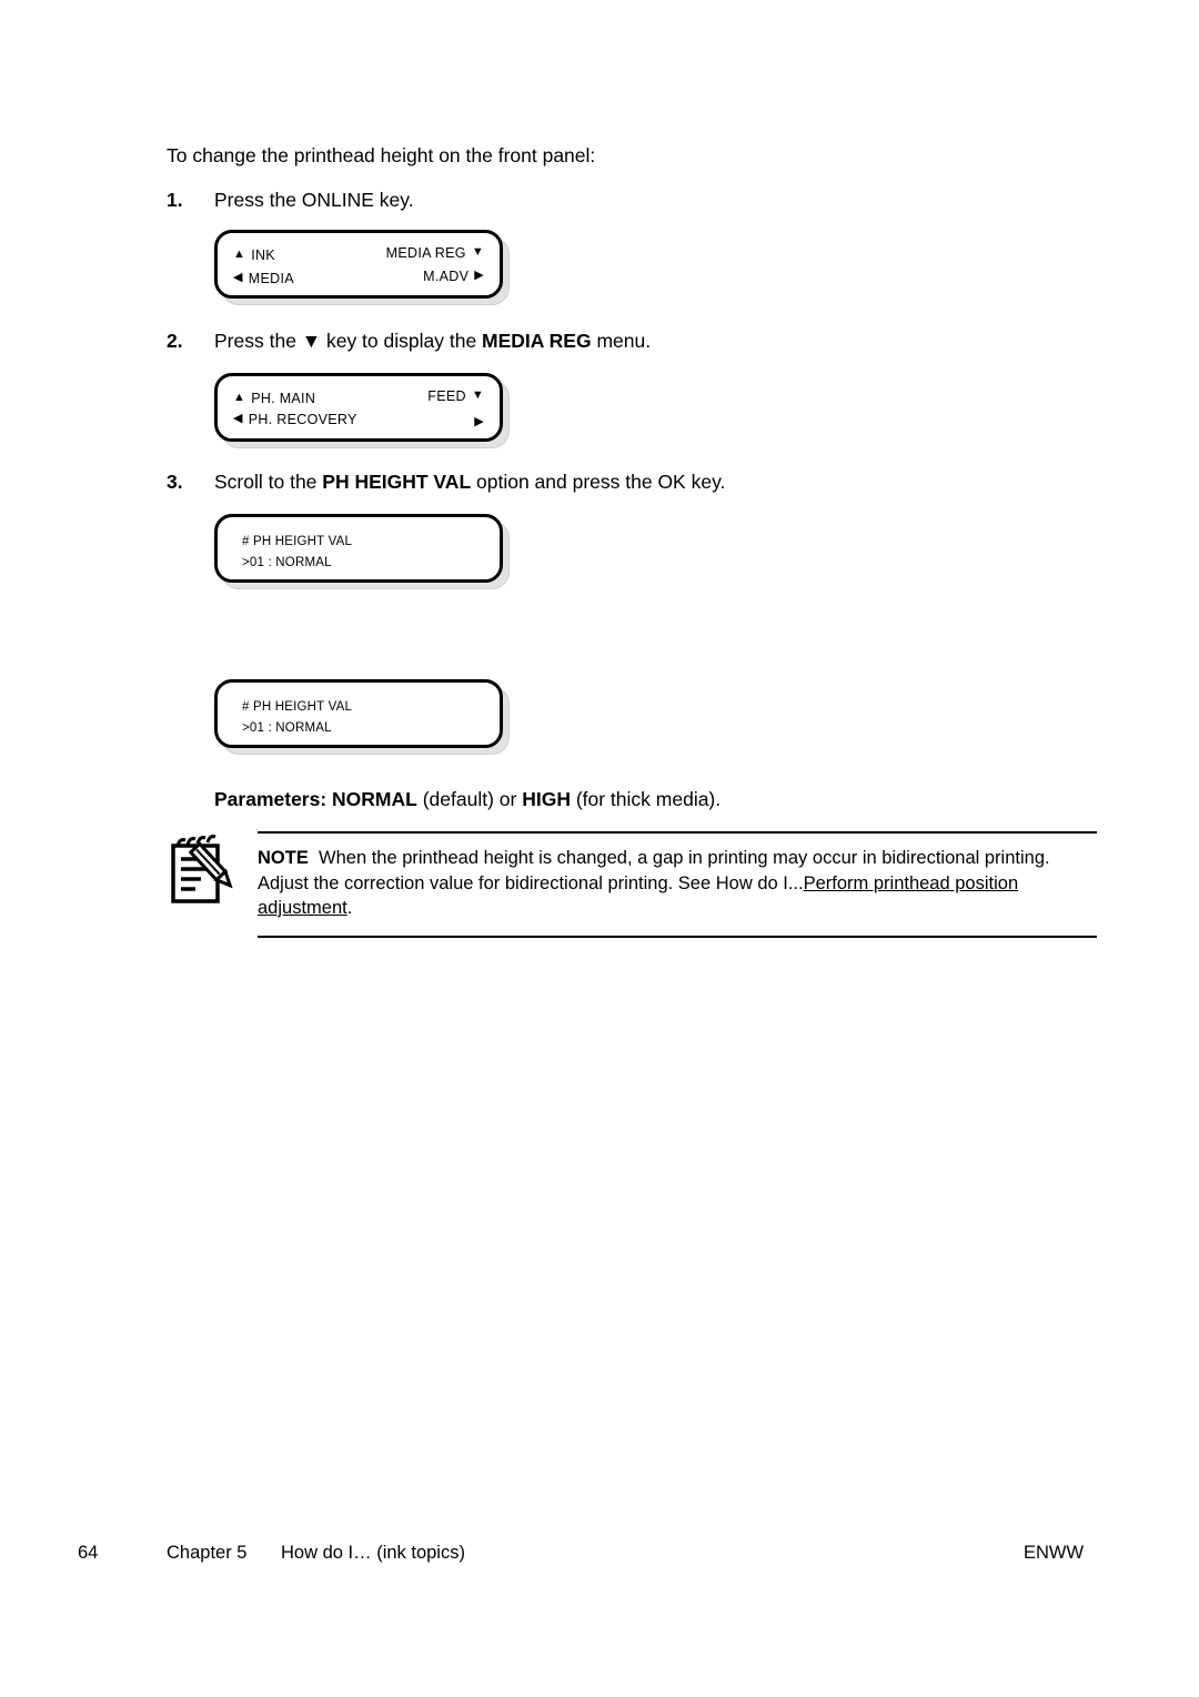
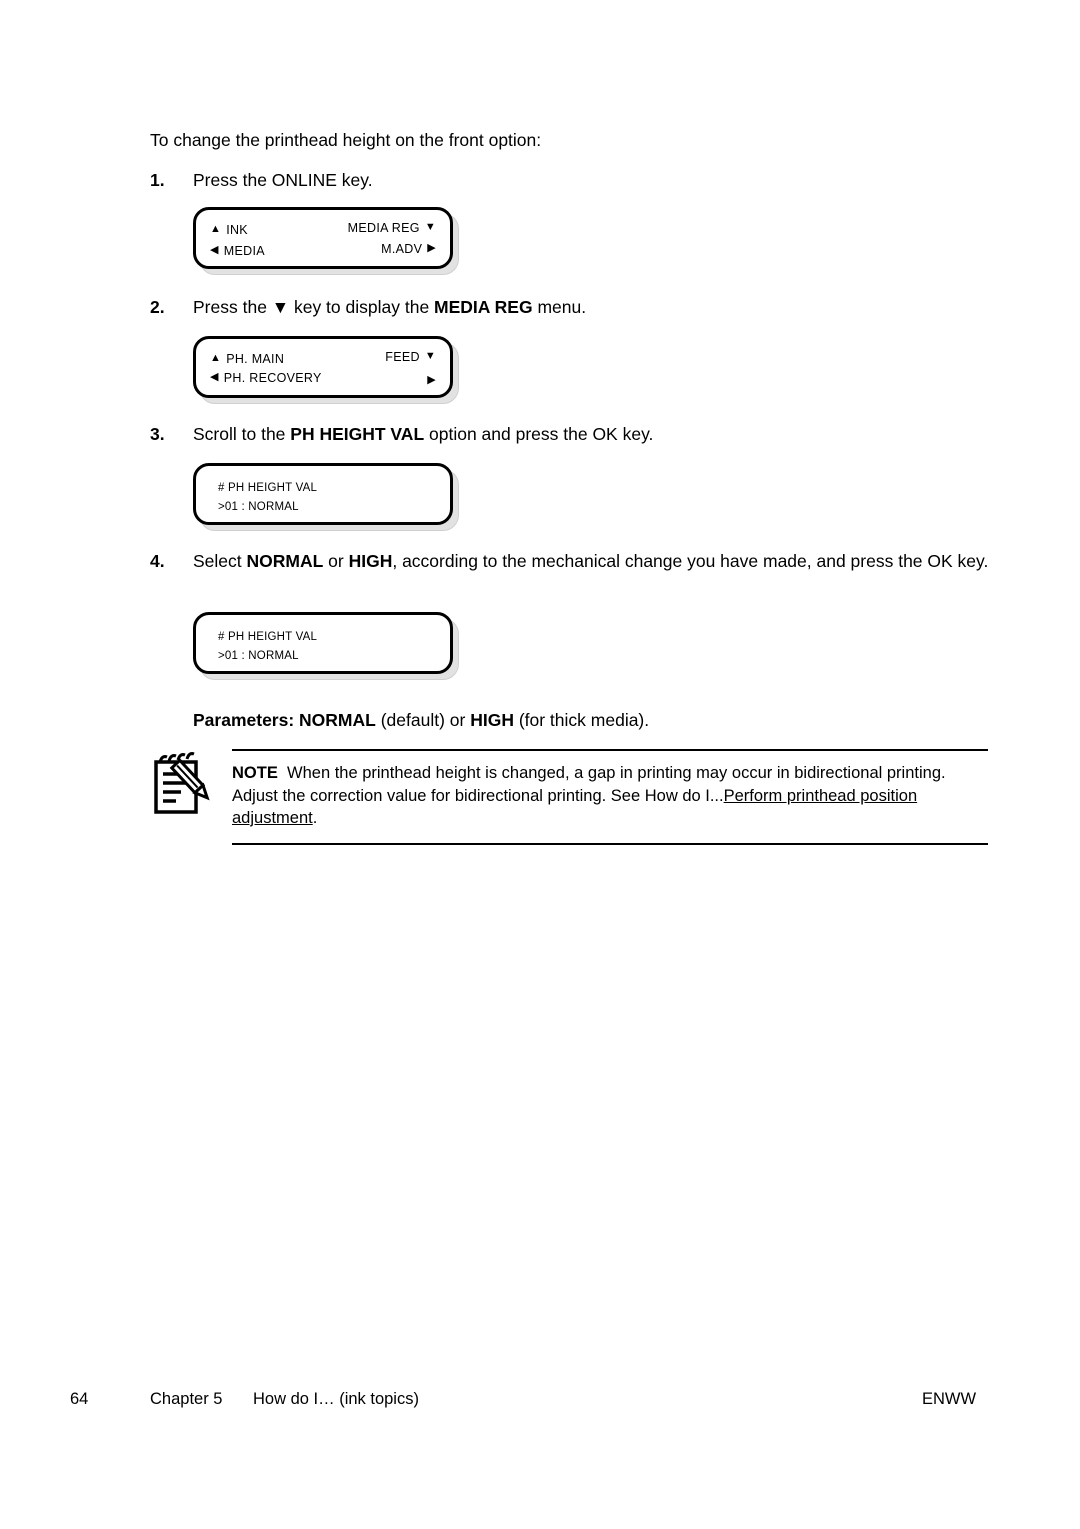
- To change the printhead height on the front panel:
+ To change the printhead height on the front option:
  1.
  Press the ONLINE key.
  ▲
  INK
  MEDIA REG
  ▼
  ◀
  MEDIA
  M.ADV
  ▶
  2.
  Press the ▼ key to display the MEDIA REG menu.
  ▲
  PH. MAIN
  FEED
  ▼
  ◀
  PH. RECOVERY
  ▶
  3.
  Scroll to the PH HEIGHT VAL option and press the OK key.
  # PH HEIGHT VAL
  >01 : NORMAL
+ 4.
+ Select NORMAL or HIGH, according to the mechanical change you have made, and press the OK key.
  # PH HEIGHT VAL
  >01 : NORMAL
  Parameters: NORMAL (default) or HIGH (for thick media).
  NOTE When the printhead height is changed, a gap in printing may occur in bidirectional printing. Adjust the correction value for bidirectional printing. See How do I...Perform printhead position adjustment.
  64
  Chapter 5
  How do I… (ink topics)
  ENWW
